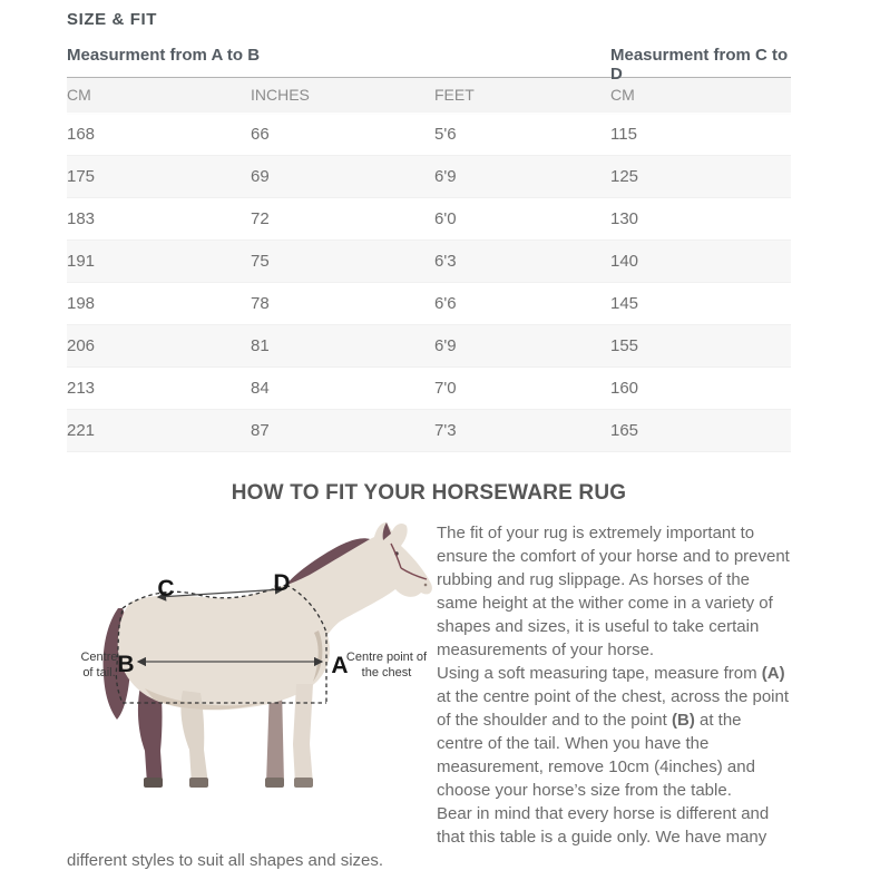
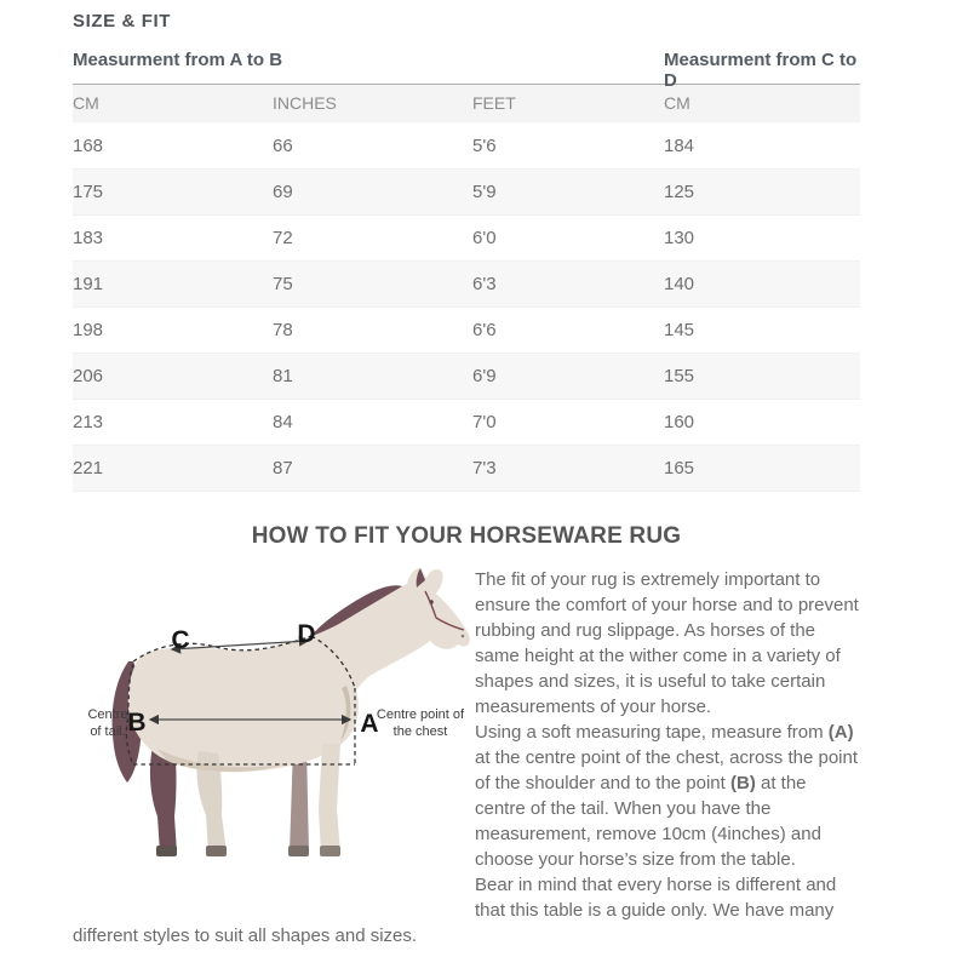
  SIZE & FIT
  Measurment from A to B
  Measurment from C to D
  CM	INCHES	FEET	CM
- 168	66	5'6	115
+ 168	66	5'6	184
- 175	69	6'9	125
+ 175	69	5'9	125
  183	72	6'0	130
  191	75	6'3	140
  198	78	6'6	145
  206	81	6'9	155
  213	84	7'0	160
  221	87	7'3	165
  HOW TO FIT YOUR HORSEWARE RUG
  C
  D
  B
  A
  Centre
  of tail.
  Centre point of
  the chest
  The fit of your rug is extremely important to ensure the comfort of your horse and to prevent rubbing and rug slippage. As horses of the same height at the wither come in a variety of shapes and sizes, it is useful to take certain measurements of your horse.
  Using a soft measuring tape, measure from (A) at the centre point of the chest, across the point of the shoulder and to the point (B) at the centre of the tail. When you have the measurement, remove 10cm (4inches) and choose your horse’s size from the table.
  Bear in mind that every horse is different and that this table is a guide only. We have many different styles to suit all shapes and sizes.
